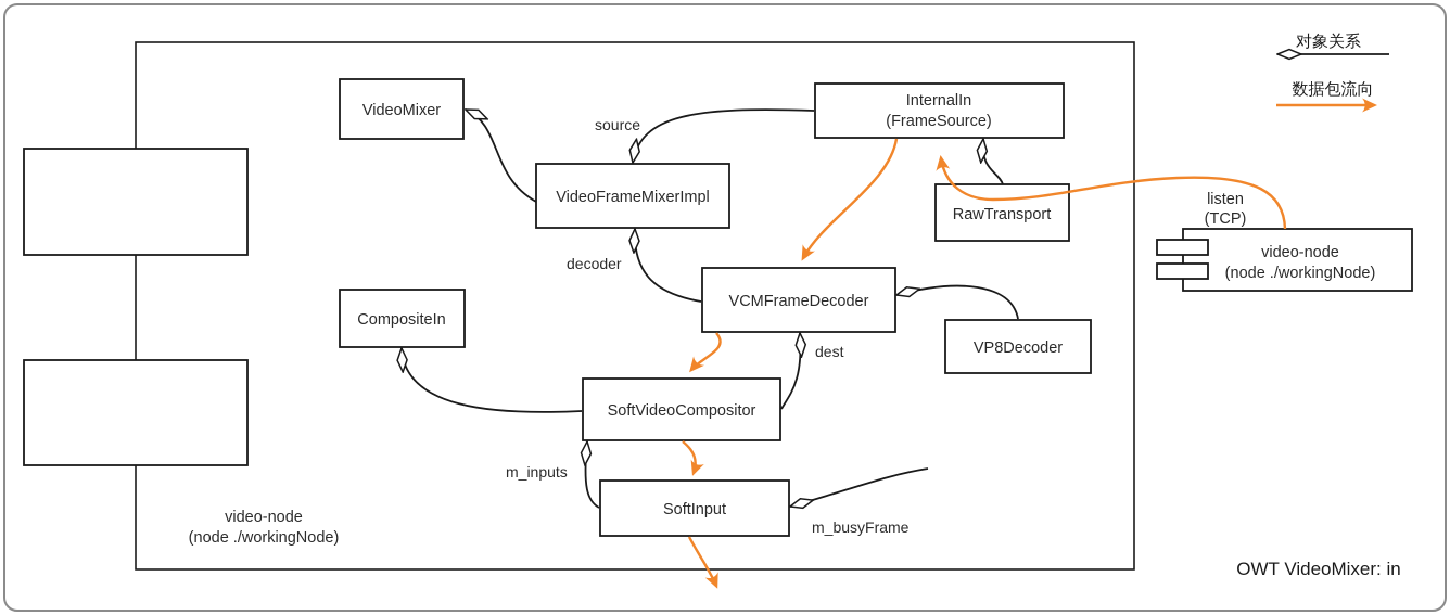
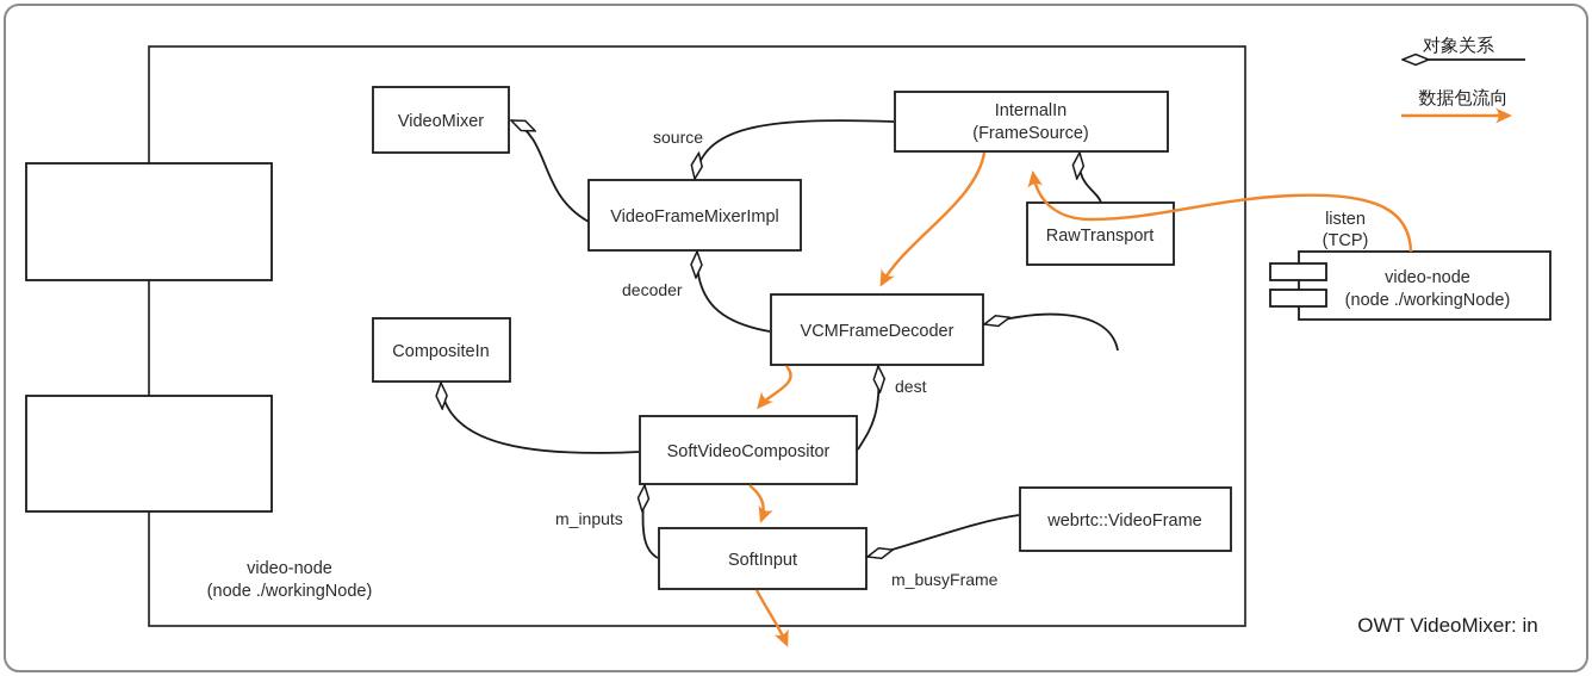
  video-node
  (node ./workingNode)
  VideoMixer
  VideoFrameMixerImpl
  InternalIn
  (FrameSource)
  RawTransport
  CompositeIn
  VCMFrameDecoder
- VP8Decoder
  SoftVideoCompositor
  SoftInput
+ webrtc::VideoFrame
  video-node
  (node ./workingNode)
  listen
  (TCP)
  source
  decoder
  dest
  m_inputs
  m_busyFrame
  对象关系
  数据包流向
  OWT VideoMixer: in
